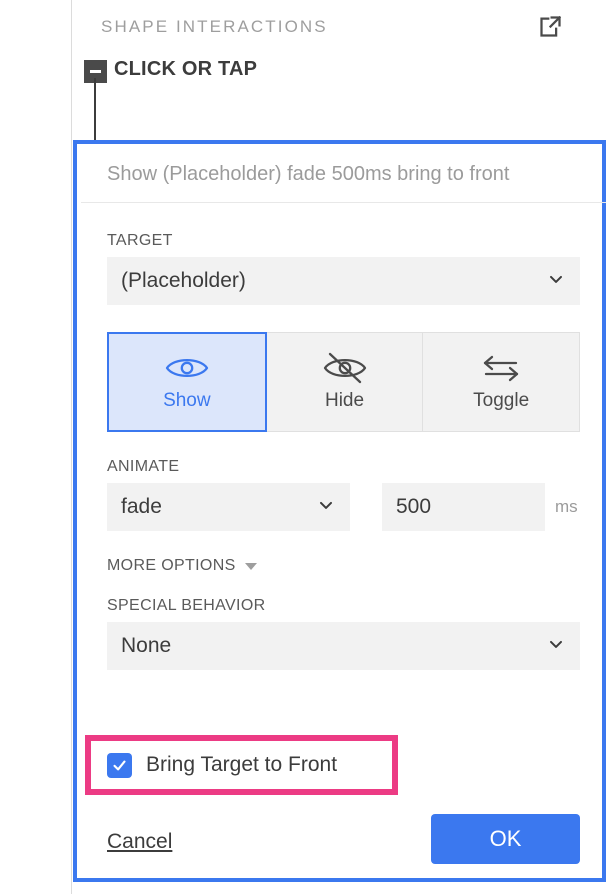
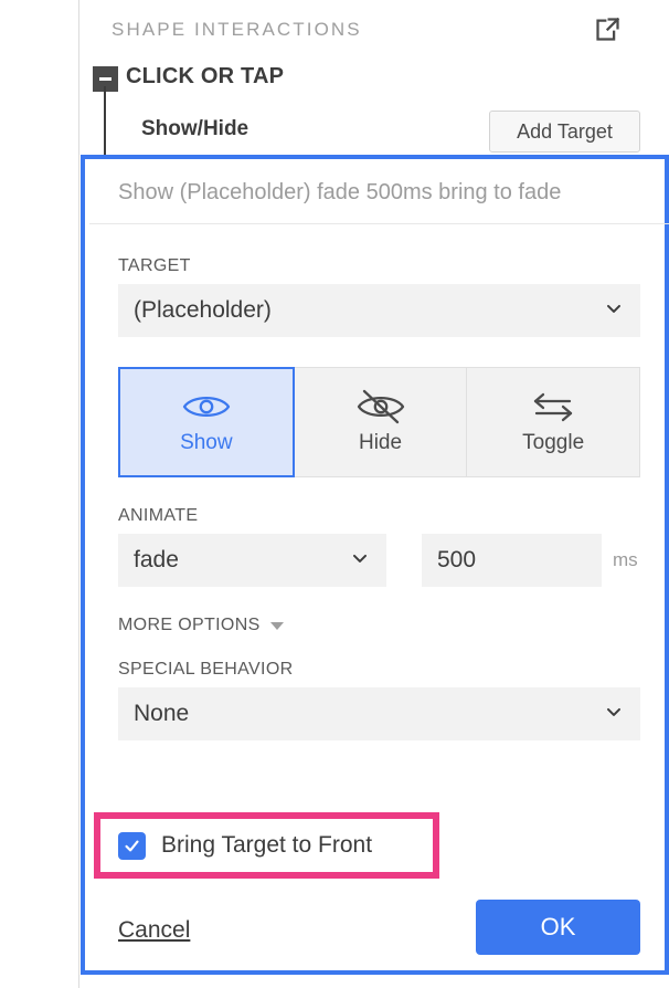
  SHAPE INTERACTIONS
  CLICK OR TAP
+ Show/Hide
+ Add Target
- Show (Placeholder) fade 500ms bring to front
+ Show (Placeholder) fade 500ms bring to fade
  TARGET
  (Placeholder)
  Show
  Hide
  Toggle
  ANIMATE
  fade
  500
  ms
  MORE OPTIONS
  SPECIAL BEHAVIOR
  None
  Cancel
  OK
  Bring Target to Front
